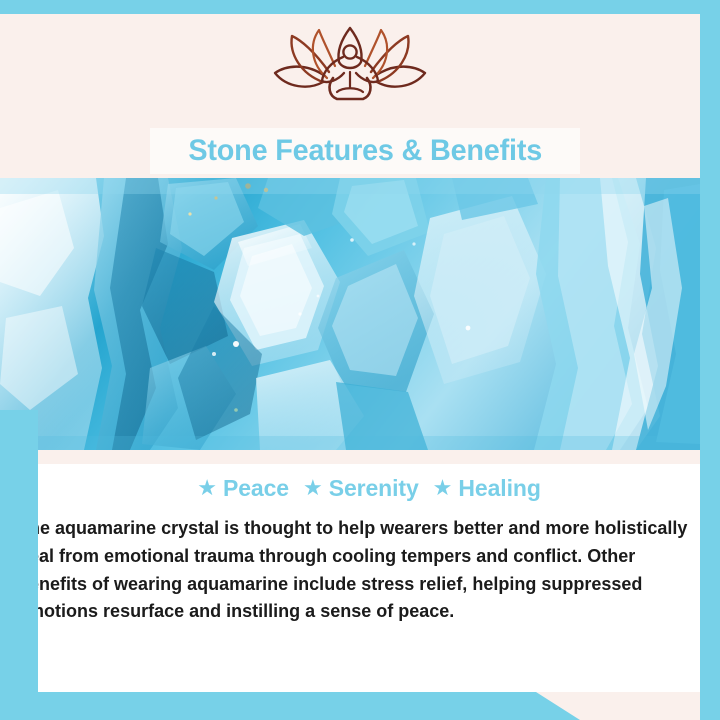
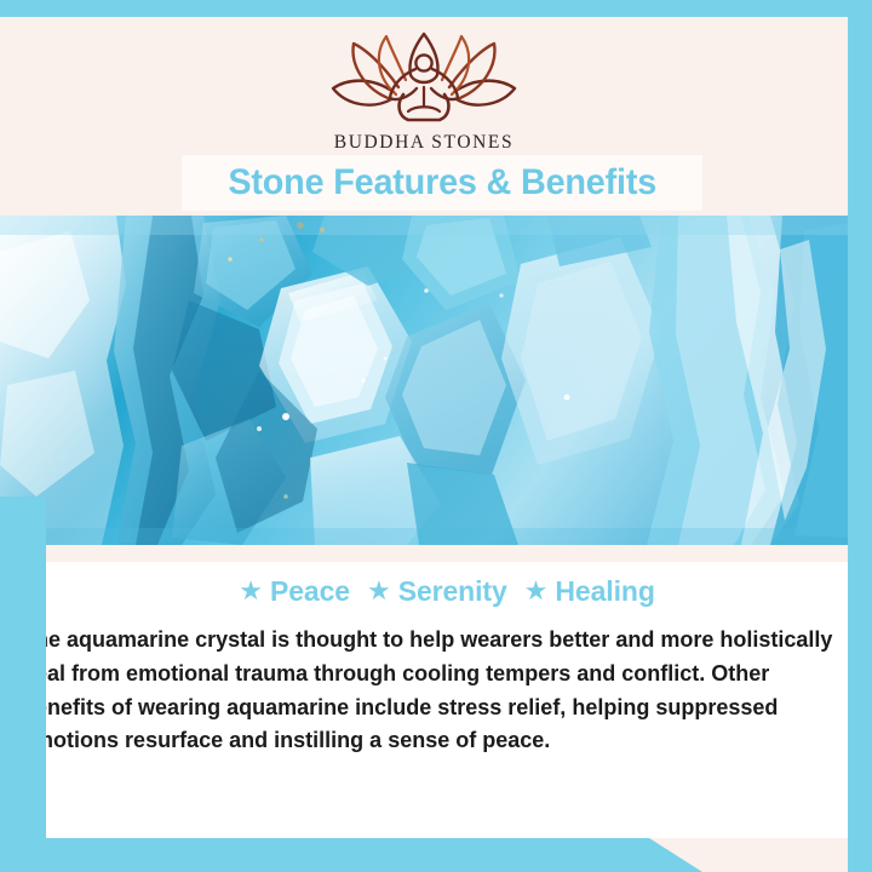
+ BUDDHA STONES
  Stone Features & Benefits
  ★
  Peace
  ★
  Serenity
  ★
  Healing
  e aquamarine crystal is thought to help wearers better and more holistically al from emotional trauma through cooling tempers and conflict. Other nefits of wearing aquamarine include stress relief, helping suppressed otions resurface and instilling a sense of peace.
